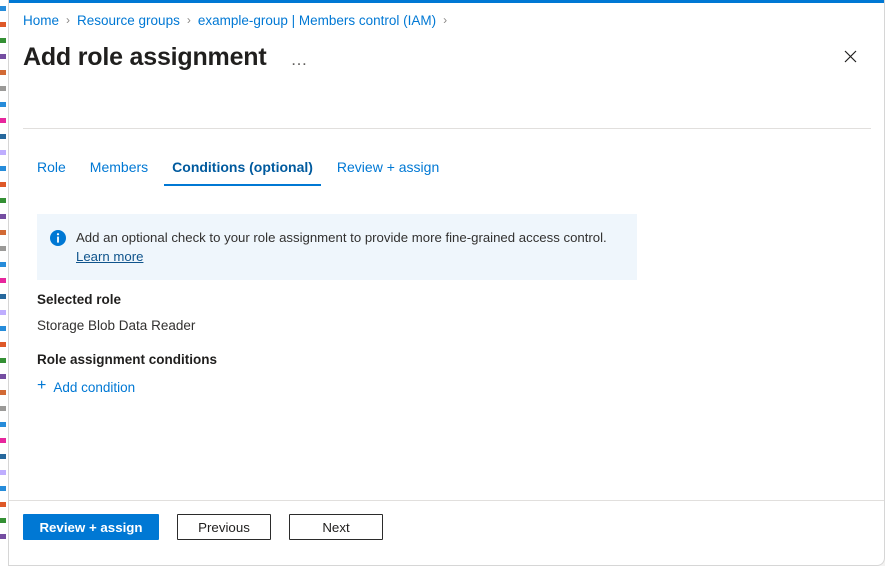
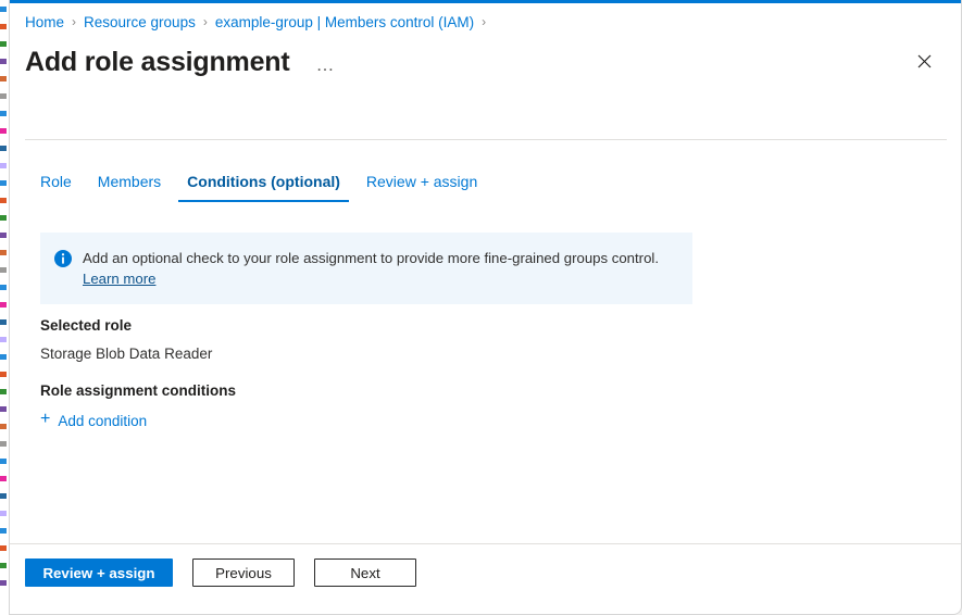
  Home
  ›
  Resource groups
  ›
  example-group | Members control (IAM)
  ›
  Add role assignment
  …
  Role
  Members
  Conditions (optional)
  Review + assign
- Add an optional check to your role assignment to provide more fine-grained access control. Learn more
+ Add an optional check to your role assignment to provide more fine-grained groups control. Learn more
  Selected role
  Storage Blob Data Reader
  Role assignment conditions
  +
  Add condition
  Review + assign
  Previous
  Next
